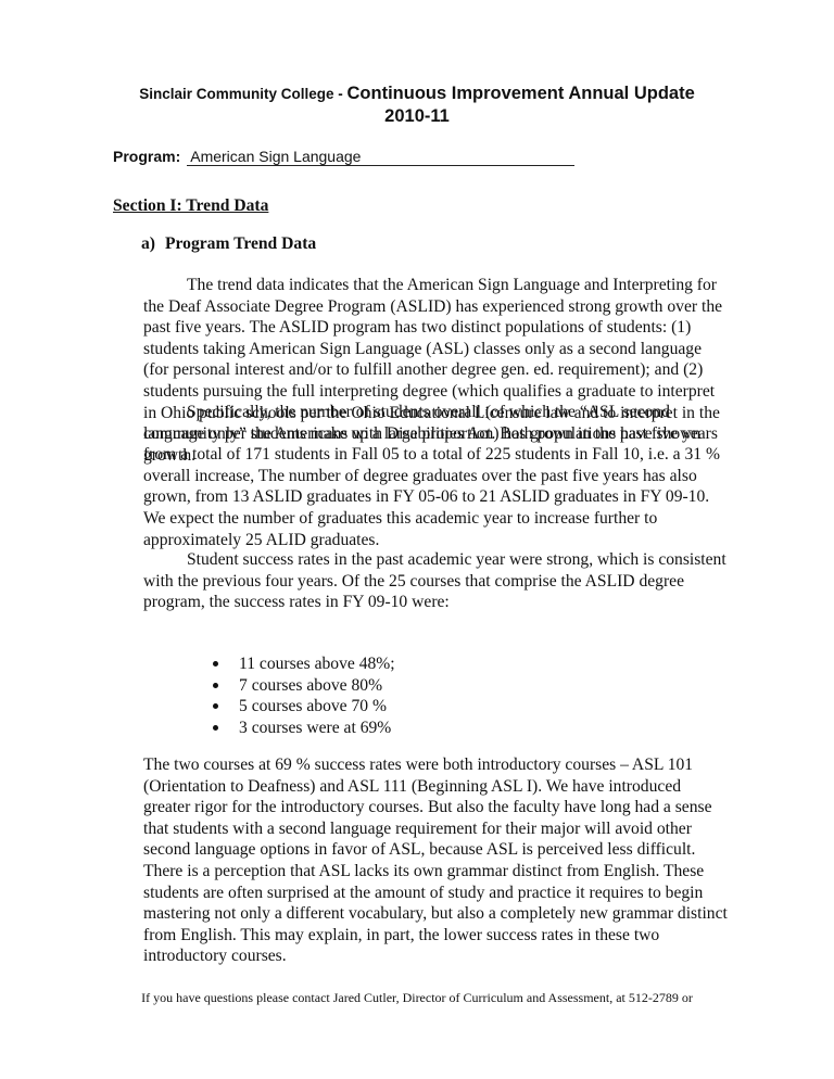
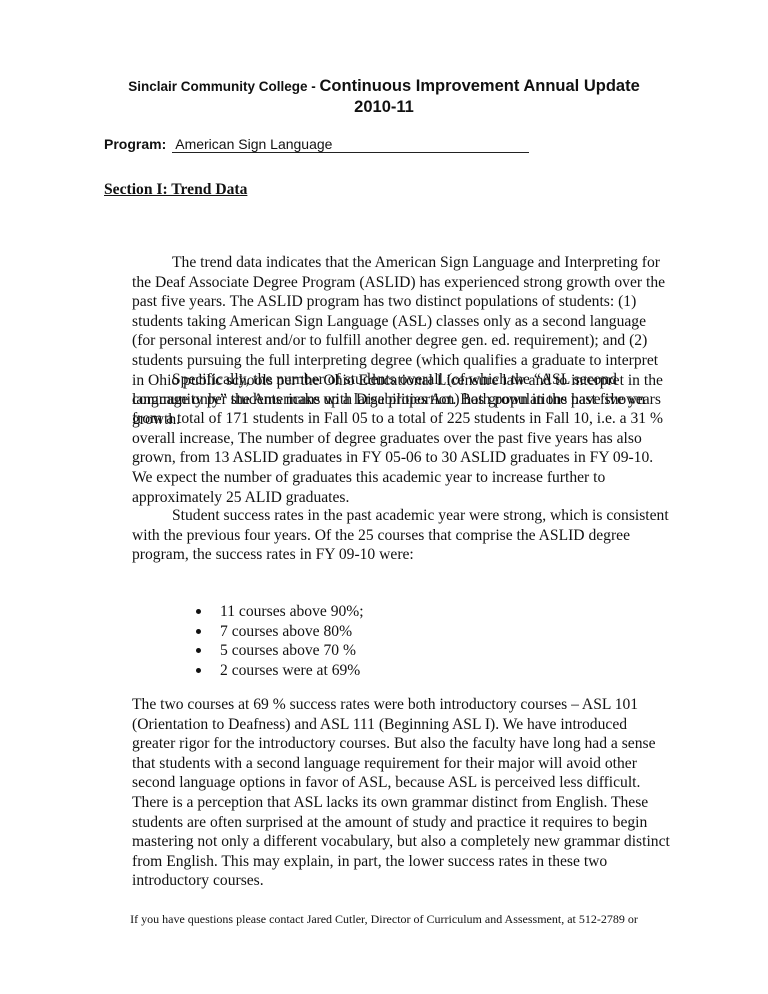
  Sinclair Community College - Continuous Improvement Annual Update
  2010-11
  Program: American Sign Language
  Section I: Trend Data
- a) Program Trend Data
  The trend data indicates that the American Sign Language and Interpreting for the Deaf Associate Degree Program (ASLID) has experienced strong growth over the past five years. The ASLID program has two distinct populations of students: (1) students taking American Sign Language (ASL) classes only as a second language (for personal interest and/or to fulfill another degree gen. ed. requirement); and (2) students pursuing the full interpreting degree (which qualifies a graduate to interpret in Ohio public schools per the Ohio Educational Licensure law and to interpret in the community per the Americans with Disabilities Act. Both populations have shown growth.
- Specifically, the number of students overall (of which the “ASL second language only” students make up a large proportion) has grown in the past five years from a total of 171 students in Fall 05 to a total of 225 students in Fall 10, i.e. a 31 % overall increase, The number of degree graduates over the past five years has also grown, from 13 ASLID graduates in FY 05-06 to 21 ASLID graduates in FY 09-10. We expect the number of graduates this academic year to increase further to approximately 25 ALID graduates.
+ Specifically, the number of students overall (of which the “ASL second language only” students make up a large proportion) has grown in the past five years from a total of 171 students in Fall 05 to a total of 225 students in Fall 10, i.e. a 31 % overall increase, The number of degree graduates over the past five years has also grown, from 13 ASLID graduates in FY 05-06 to 30 ASLID graduates in FY 09-10. We expect the number of graduates this academic year to increase further to approximately 25 ALID graduates.
  Student success rates in the past academic year were strong, which is consistent with the previous four years. Of the 25 courses that comprise the ASLID degree program, the success rates in FY 09-10 were:
- 11 courses above 48%;
+ 11 courses above 90%;
  7 courses above 80%
  5 courses above 70 %
- 3 courses were at 69%
+ 2 courses were at 69%
  The two courses at 69 % success rates were both introductory courses – ASL 101 (Orientation to Deafness) and ASL 111 (Beginning ASL I). We have introduced greater rigor for the introductory courses. But also the faculty have long had a sense that students with a second language requirement for their major will avoid other second language options in favor of ASL, because ASL is perceived less difficult. There is a perception that ASL lacks its own grammar distinct from English. These students are often surprised at the amount of study and practice it requires to begin mastering not only a different vocabulary, but also a completely new grammar distinct from English. This may explain, in part, the lower success rates in these two introductory courses.
  If you have questions please contact Jared Cutler, Director of Curriculum and Assessment, at 512-2789 or
